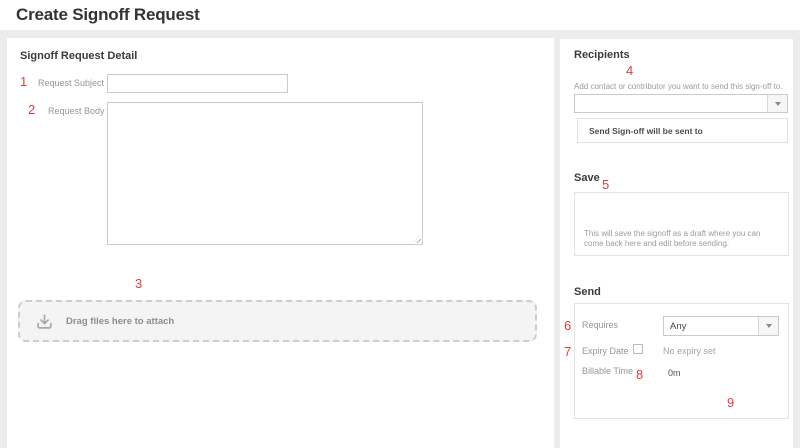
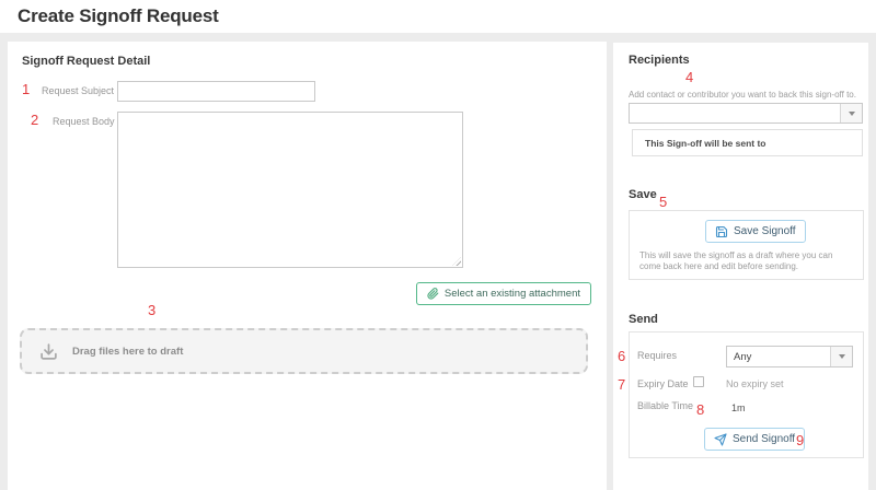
  Create Signoff Request
  Signoff Request Detail
  1
  Request Subject
  2
  Request Body
+ Select an existing attachment
  3
- Drag files here to attach
+ Drag files here to draft
  Recipients
  4
- Add contact or contributor you want to send this sign-off to.
+ Add contact or contributor you want to back this sign-off to.
- Send Sign-off will be sent to
+ This Sign-off will be sent to
  Save
  5
+ Save Signoff
  This will save the signoff as a draft where you can come back here and edit before sending.
  Send
  6
  Requires
  Any
  7
  Expiry Date
  No expiry set
  Billable Time
  8
- 0m
+ 1m
+ Send Signoff
  9
